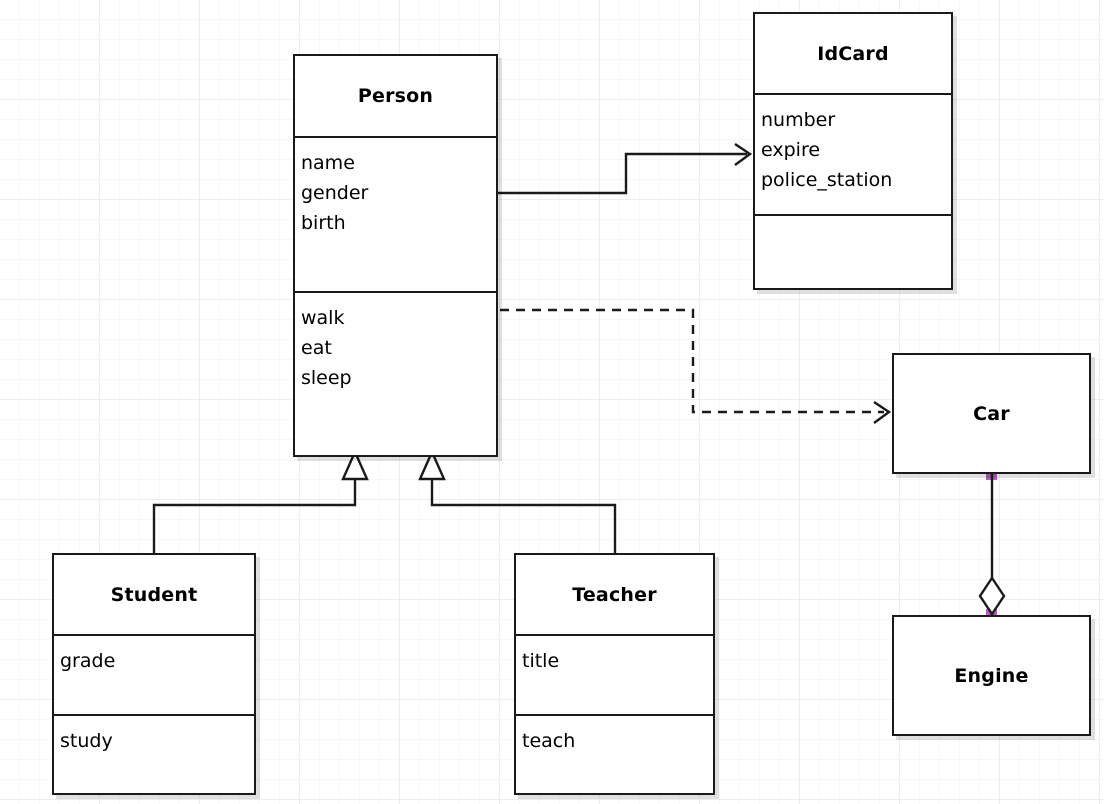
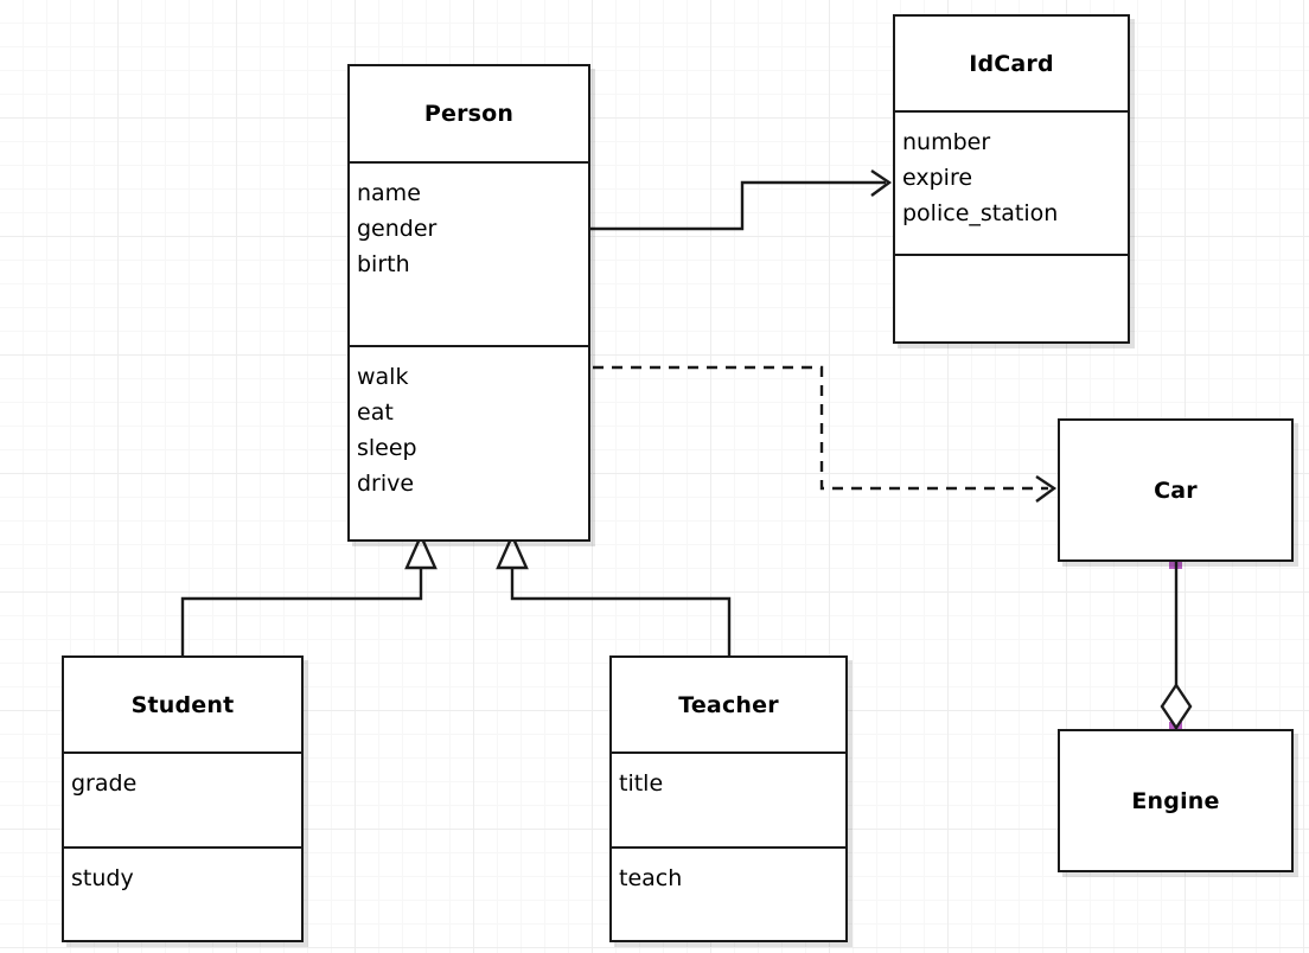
  Person
  name
  gender
  birth
  walk
  eat
  sleep
+ drive
  IdCard
  number
  expire
  police_station
  Car
  Engine
  Student
  grade
  study
  Teacher
  title
  teach
